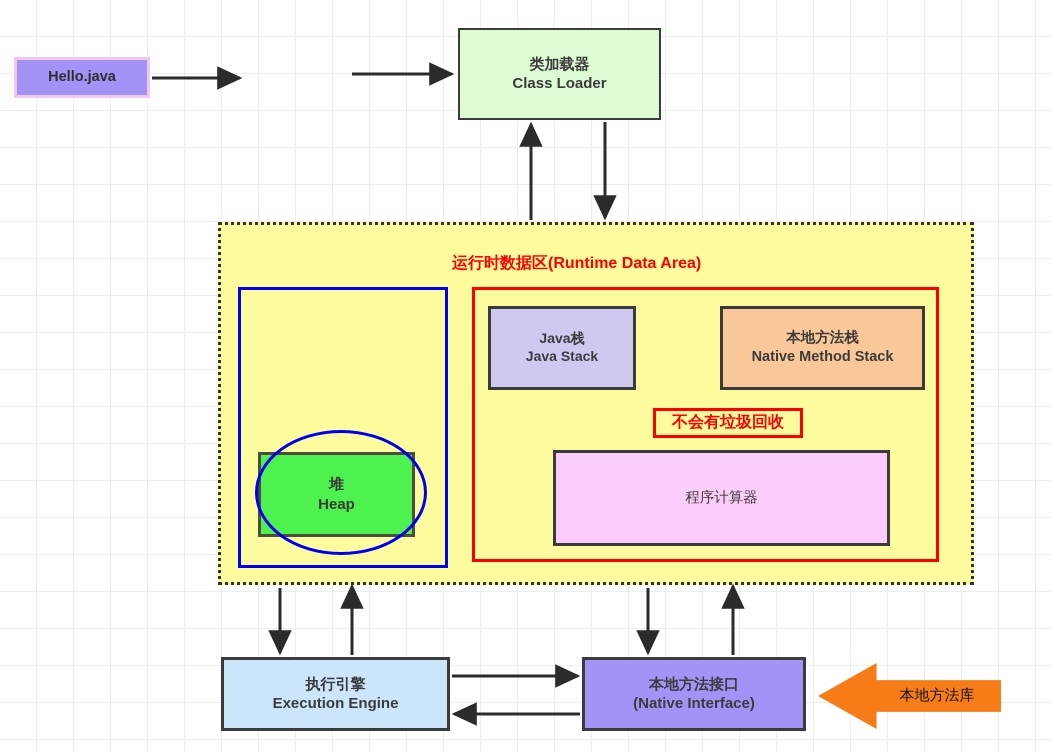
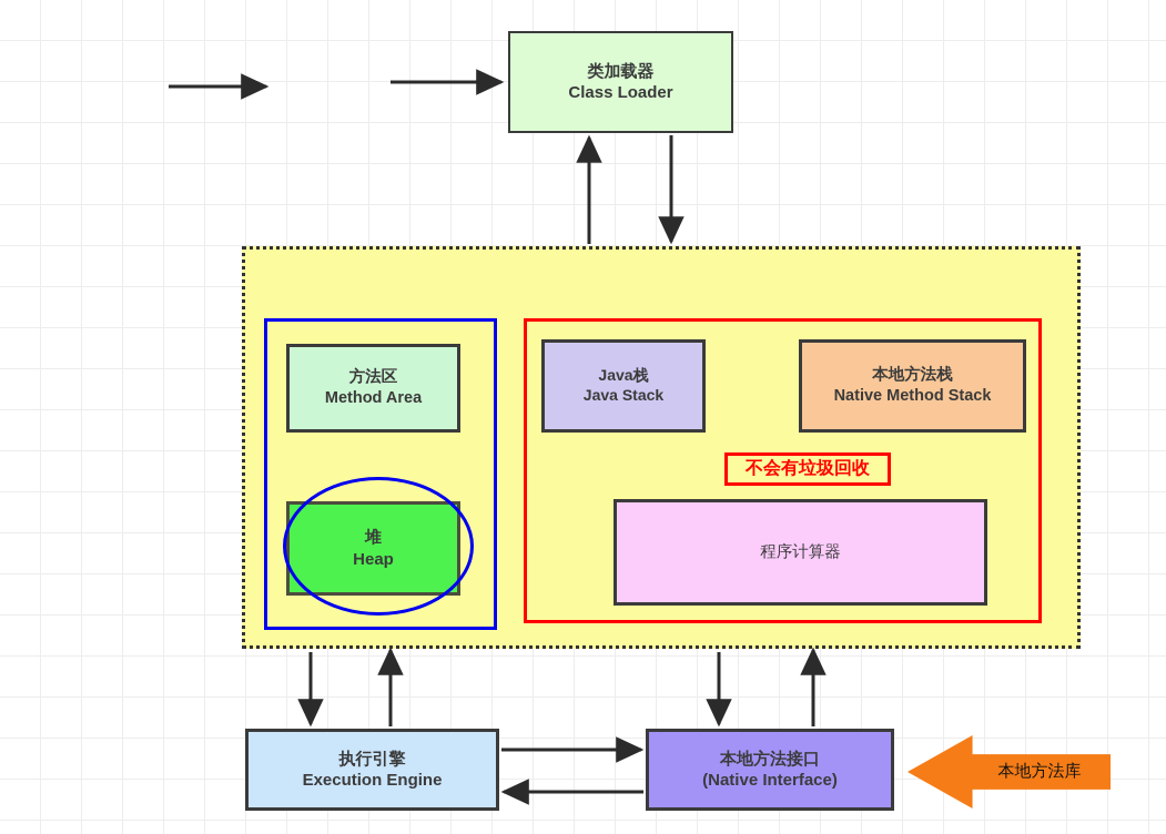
- 运行时数据区(Runtime Data Area)
- Hello.java
  类加载器
  Class Loader
+ 方法区
+ Method Area
  堆
  Heap
  Java栈
  Java Stack
  本地方法栈
  Native Method Stack
  不会有垃圾回收
  程序计算器
  执行引擎
  Execution Engine
  本地方法接口
  (Native Interface)
  本地方法库
